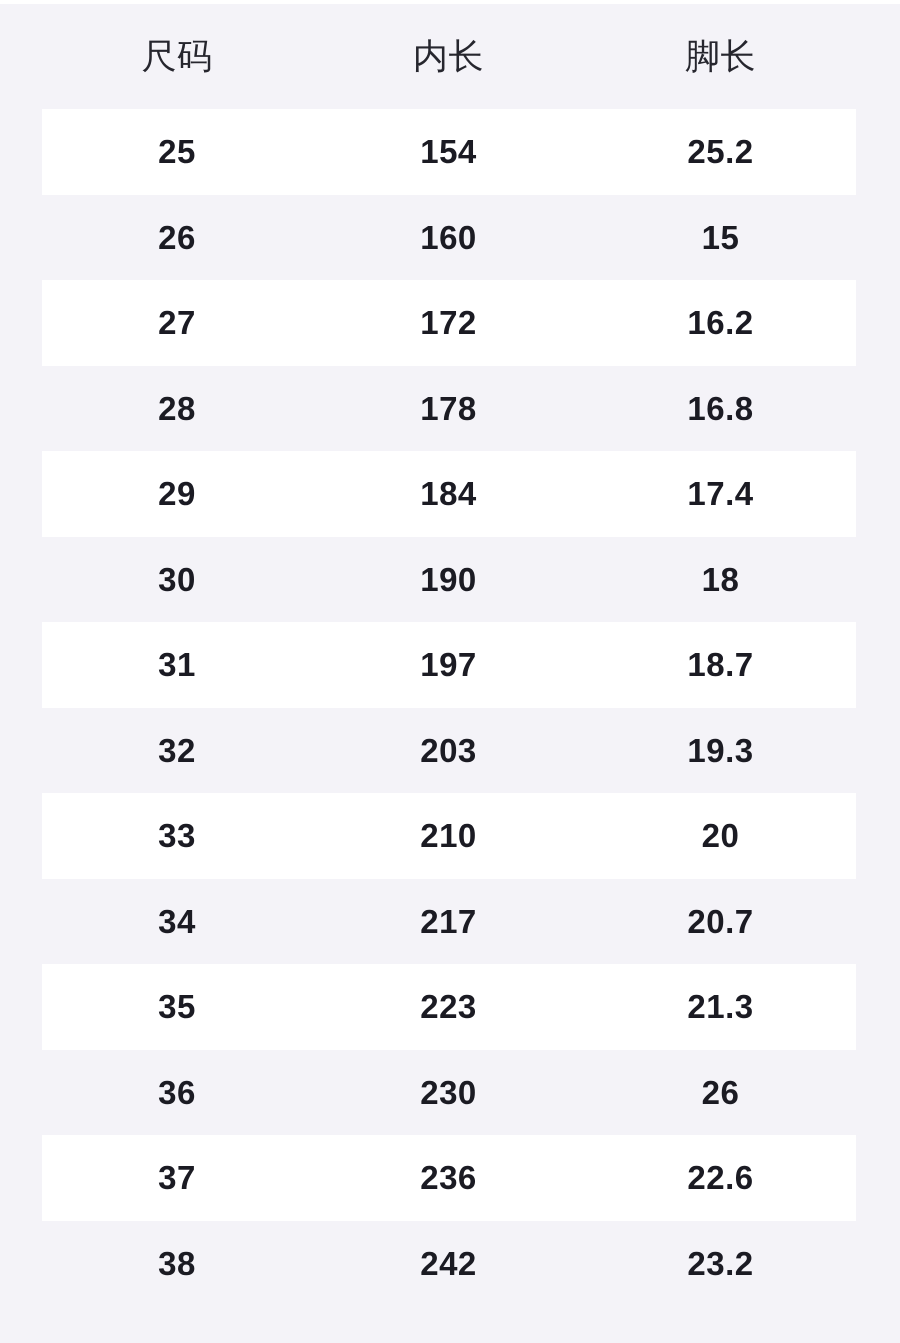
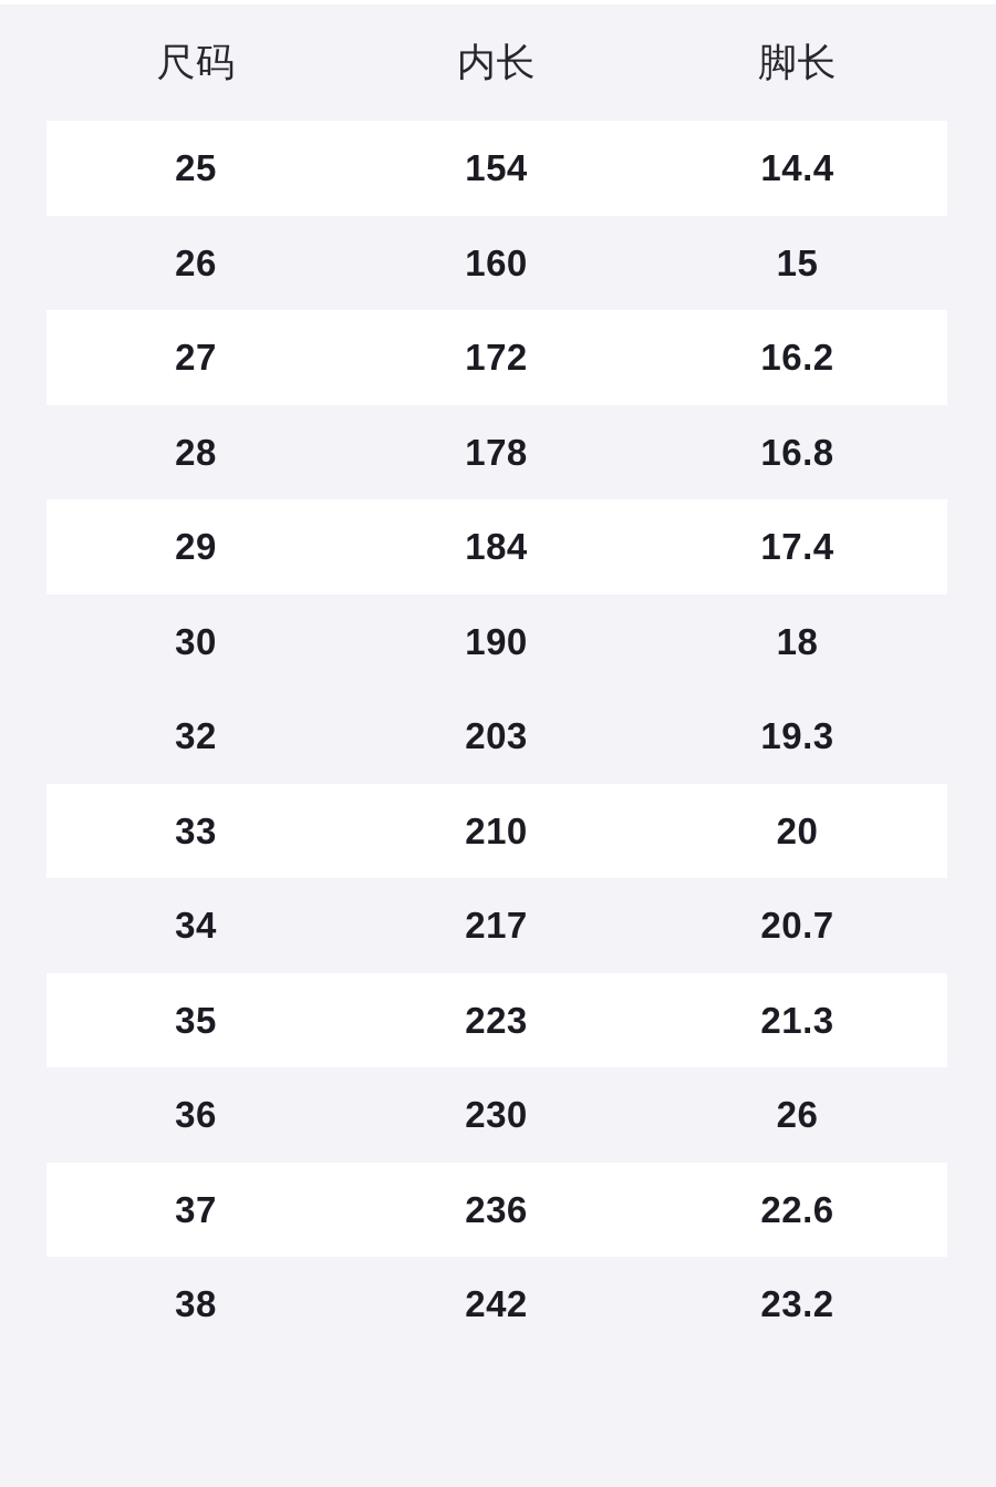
  	尺码	内长	脚长
- 	25	154	25.2
+ 	25	154	14.4
  	26	160	15
  	27	172	16.2
  	28	178	16.8
  	29	184	17.4
  	30	190	18
- 	31	197	18.7
  	32	203	19.3
  	33	210	20
  	34	217	20.7
  	35	223	21.3
  	36	230	26
  	37	236	22.6
  	38	242	23.2
